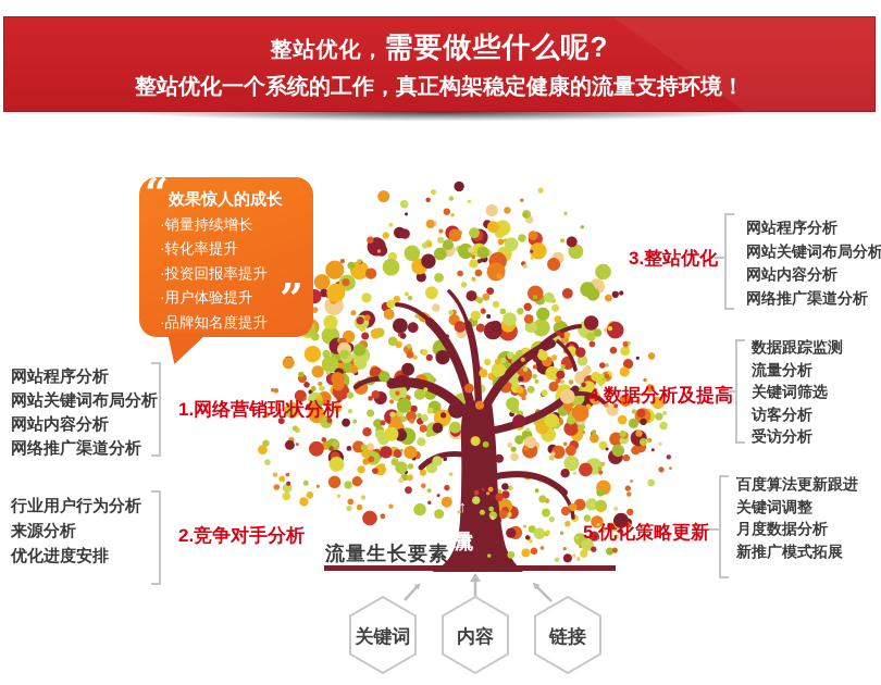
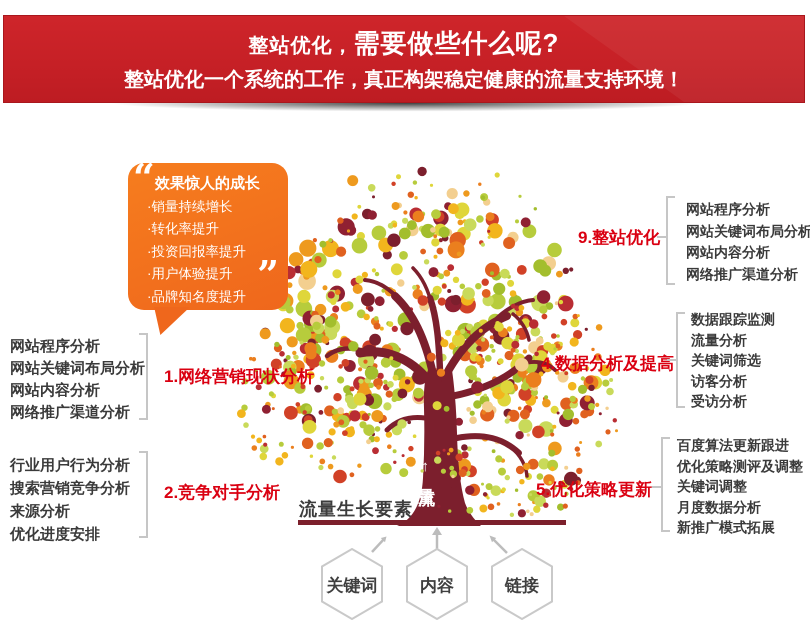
  整站优化，
  需要做些什么呢?
  整站优化一个系统的工作，真正构架稳定健康的流量支持环境！
  “
  ”
  效果惊人的成长
  ·销量持续增长
  ·转化率提升
  ·投资回报率提升
  ·用户体验提升
  ·品牌知名度提升
  流量生长要素
  ↑↑
  关键词
  内容
  链接
  网站程序分析
  网站关键词布局分析
  网站内容分析
  网络推广渠道分析
  1.网络营销现状分析
  行业用户行为分析
+ 搜索营销竞争分析
  来源分析
  优化进度安排
  2.竞争对手分析
- 3.整站优化
+ 9.整站优化
  网站程序分析
  网站关键词布局分析
  网站内容分析
  网络推广渠道分析
  4.数据分析及提高
  数据跟踪监测
  流量分析
  关键词筛选
  访客分析
  受访分析
  5.优化策略更新
  百度算法更新跟进
+ 优化策略测评及调整
  关键词调整
  月度数据分析
  新推广模式拓展
